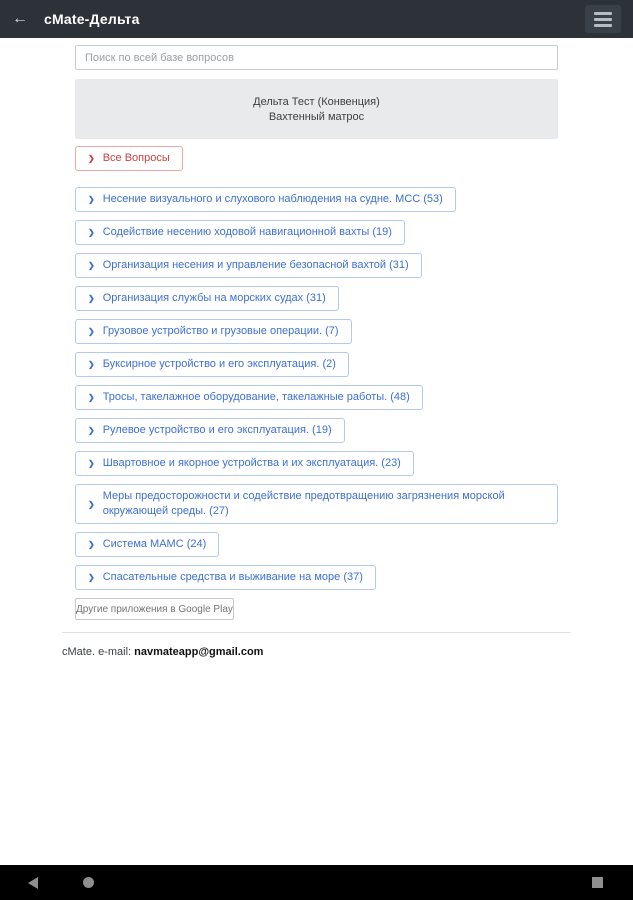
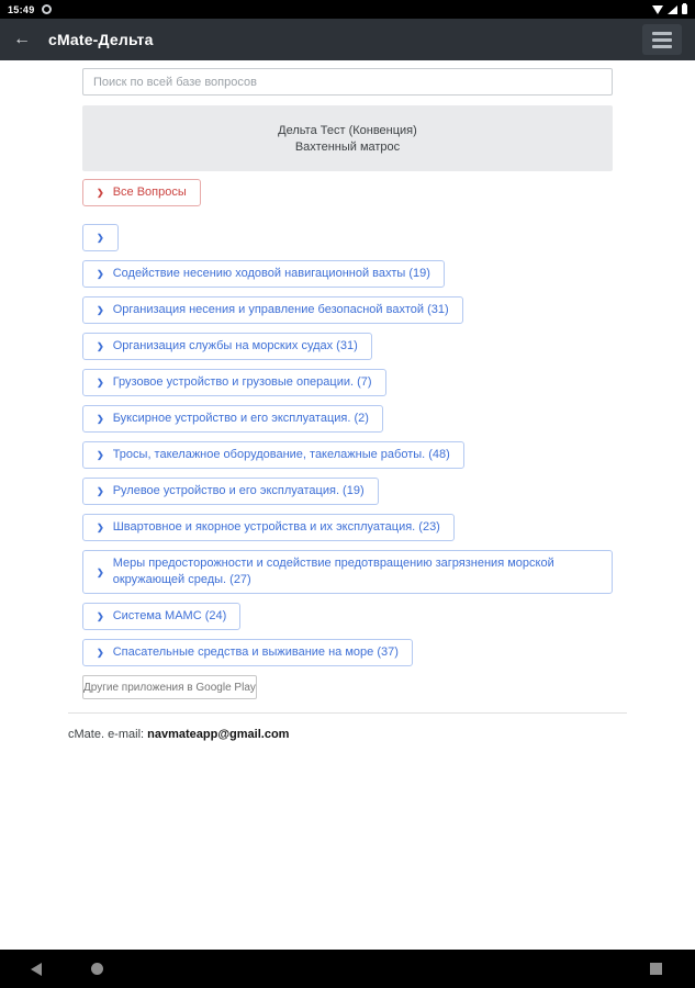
+ 15:49
  ←
  cMate-Дельта
  Поиск по всей базе вопросов
  Дельта Тест (Конвенция)
  Вахтенный матрос
  ❯
  Все Вопросы
  ❯
- Несение визуального и слухового наблюдения на судне. МСС (53)
  ❯
  Содействие несению ходовой навигационной вахты (19)
  ❯
  Организация несения и управление безопасной вахтой (31)
  ❯
  Организация службы на морских судах (31)
  ❯
  Грузовое устройство и грузовые операции. (7)
  ❯
  Буксирное устройство и его эксплуатация. (2)
  ❯
  Тросы, такелажное оборудование, такелажные работы. (48)
  ❯
  Рулевое устройство и его эксплуатация. (19)
  ❯
  Швартовное и якорное устройства и их эксплуатация. (23)
  ❯
  Меры предосторожности и содействие предотвращению загрязнения морской окружающей среды. (27)
  ❯
  Система МАМС (24)
  ❯
  Спасательные средства и выживание на море (37)
  Другие приложения в Google Play
  cMate. e-mail: navmateapp@gmail.com
